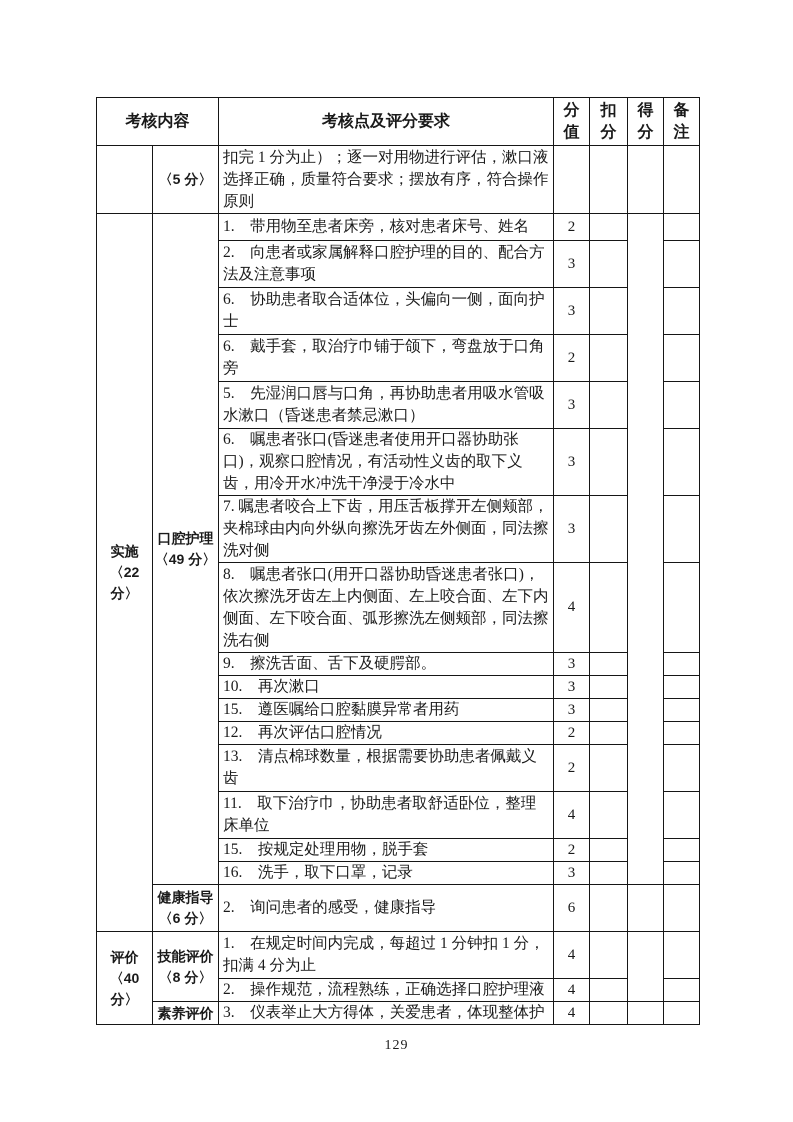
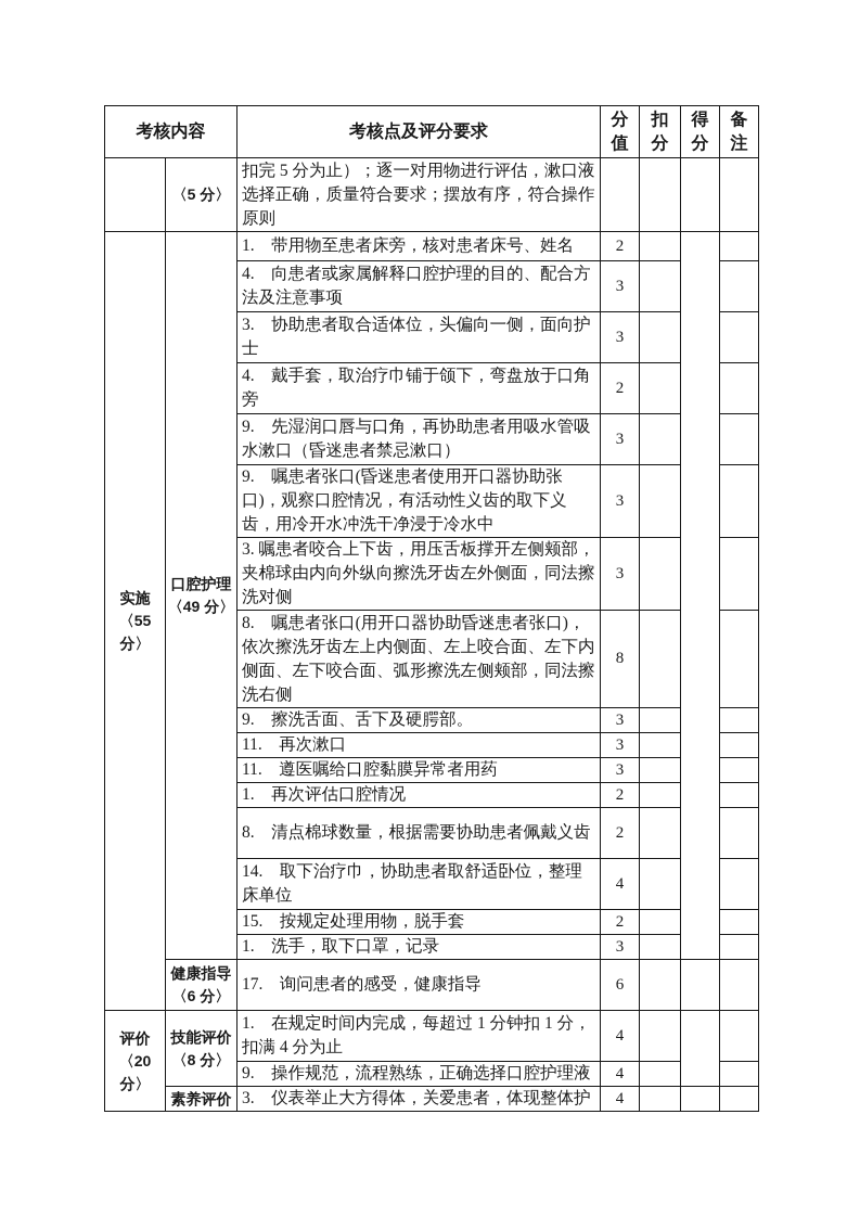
  考核内容	考核点及评分要求	分值	扣分	得分	备注
- 	〈5 分〉	扣完 1 分为止）；逐一对用物进行评估，漱口液选择正确，质量符合要求；摆放有序，符合操作原则
+ 	〈5 分〉	扣完 5 分为止）；逐一对用物进行评估，漱口液选择正确，质量符合要求；摆放有序，符合操作原则
- 实施 〈22 分〉	口腔护理 〈49 分〉	1. 带用物至患者床旁，核对患者床号、姓名	2
+ 实施 〈55 分〉	口腔护理 〈49 分〉	1. 带用物至患者床旁，核对患者床号、姓名	2
- 2. 向患者或家属解释口腔护理的目的、配合方法及注意事项	3
+ 4. 向患者或家属解释口腔护理的目的、配合方法及注意事项	3
- 6. 协助患者取合适体位，头偏向一侧，面向护士	3
+ 3. 协助患者取合适体位，头偏向一侧，面向护士	3
- 6. 戴手套，取治疗巾铺于颌下，弯盘放于口角旁	2
+ 4. 戴手套，取治疗巾铺于颌下，弯盘放于口角旁	2
- 5. 先湿润口唇与口角，再协助患者用吸水管吸水漱口（昏迷患者禁忌漱口）	3
+ 9. 先湿润口唇与口角，再协助患者用吸水管吸水漱口（昏迷患者禁忌漱口）	3
- 6. 嘱患者张口(昏迷患者使用开口器协助张口)，观察口腔情况，有活动性义齿的取下义齿，用冷开水冲洗干净浸于冷水中	3
+ 9. 嘱患者张口(昏迷患者使用开口器协助张口)，观察口腔情况，有活动性义齿的取下义齿，用冷开水冲洗干净浸于冷水中	3
- 7. 嘱患者咬合上下齿，用压舌板撑开左侧颊部，夹棉球由内向外纵向擦洗牙齿左外侧面，同法擦洗对侧	3
+ 3. 嘱患者咬合上下齿，用压舌板撑开左侧颊部，夹棉球由内向外纵向擦洗牙齿左外侧面，同法擦洗对侧	3
- 8. 嘱患者张口(用开口器协助昏迷患者张口)，依次擦洗牙齿左上内侧面、左上咬合面、左下内侧面、左下咬合面、弧形擦洗左侧颊部，同法擦洗右侧	4
+ 8. 嘱患者张口(用开口器协助昏迷患者张口)，依次擦洗牙齿左上内侧面、左上咬合面、左下内侧面、左下咬合面、弧形擦洗左侧颊部，同法擦洗右侧	8
  9. 擦洗舌面、舌下及硬腭部。	3
- 10. 再次漱口	3
+ 11. 再次漱口	3
- 15. 遵医嘱给口腔黏膜异常者用药	3
+ 11. 遵医嘱给口腔黏膜异常者用药	3
- 12. 再次评估口腔情况	2
+ 1. 再次评估口腔情况	2
- 13. 清点棉球数量，根据需要协助患者佩戴义齿	2
+ 8. 清点棉球数量，根据需要协助患者佩戴义齿	2
- 11. 取下治疗巾，协助患者取舒适卧位，整理床单位	4
+ 14. 取下治疗巾，协助患者取舒适卧位，整理床单位	4
  15. 按规定处理用物，脱手套	2
- 16. 洗手，取下口罩，记录	3
+ 1. 洗手，取下口罩，记录	3
- 健康指导 〈6 分〉	2. 询问患者的感受，健康指导	6
+ 健康指导 〈6 分〉	17. 询问患者的感受，健康指导	6
- 评价 〈40 分〉	技能评价 〈8 分〉	1. 在规定时间内完成，每超过 1 分钟扣 1 分，扣满 4 分为止	4
+ 评价 〈20 分〉	技能评价 〈8 分〉	1. 在规定时间内完成，每超过 1 分钟扣 1 分，扣满 4 分为止	4
- 2. 操作规范，流程熟练，正确选择口腔护理液	4
+ 9. 操作规范，流程熟练，正确选择口腔护理液	4
  素养评价	3. 仪表举止大方得体，关爱患者，体现整体护	4
- 129
